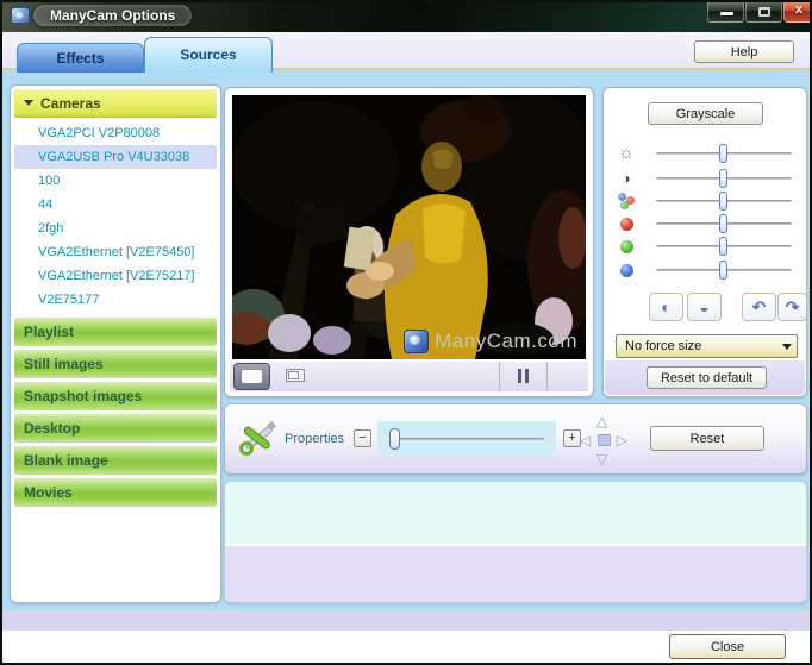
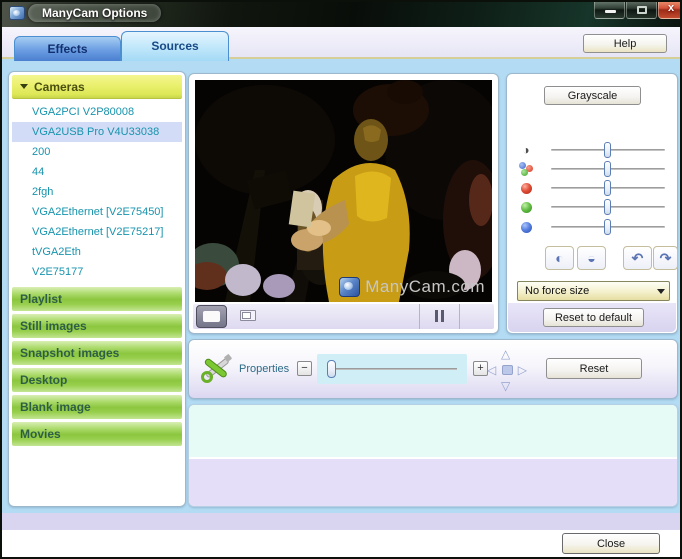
  ManyCam Options
  x
  Effects
  Sources
  Help
  Cameras
  VGA2PCI V2P80008
  VGA2USB Pro V4U33038
- 100
+ 200
  44
  2fgh
  VGA2Ethernet [V2E75450]
  VGA2Ethernet [V2E75217]
+ tVGA2Eth
  V2E75177
  Playlist
  Still images
  Snapshot images
  Desktop
  Blank image
  Movies
  ManyCam.com
  Grayscale
- ☼
  ◑
  ◐
  ◒
  ↶
  ↷
  No force size
  Reset to default
  Properties
  −
  +
  △
  ▽
  ◁
  ▷
  Reset
  Close
